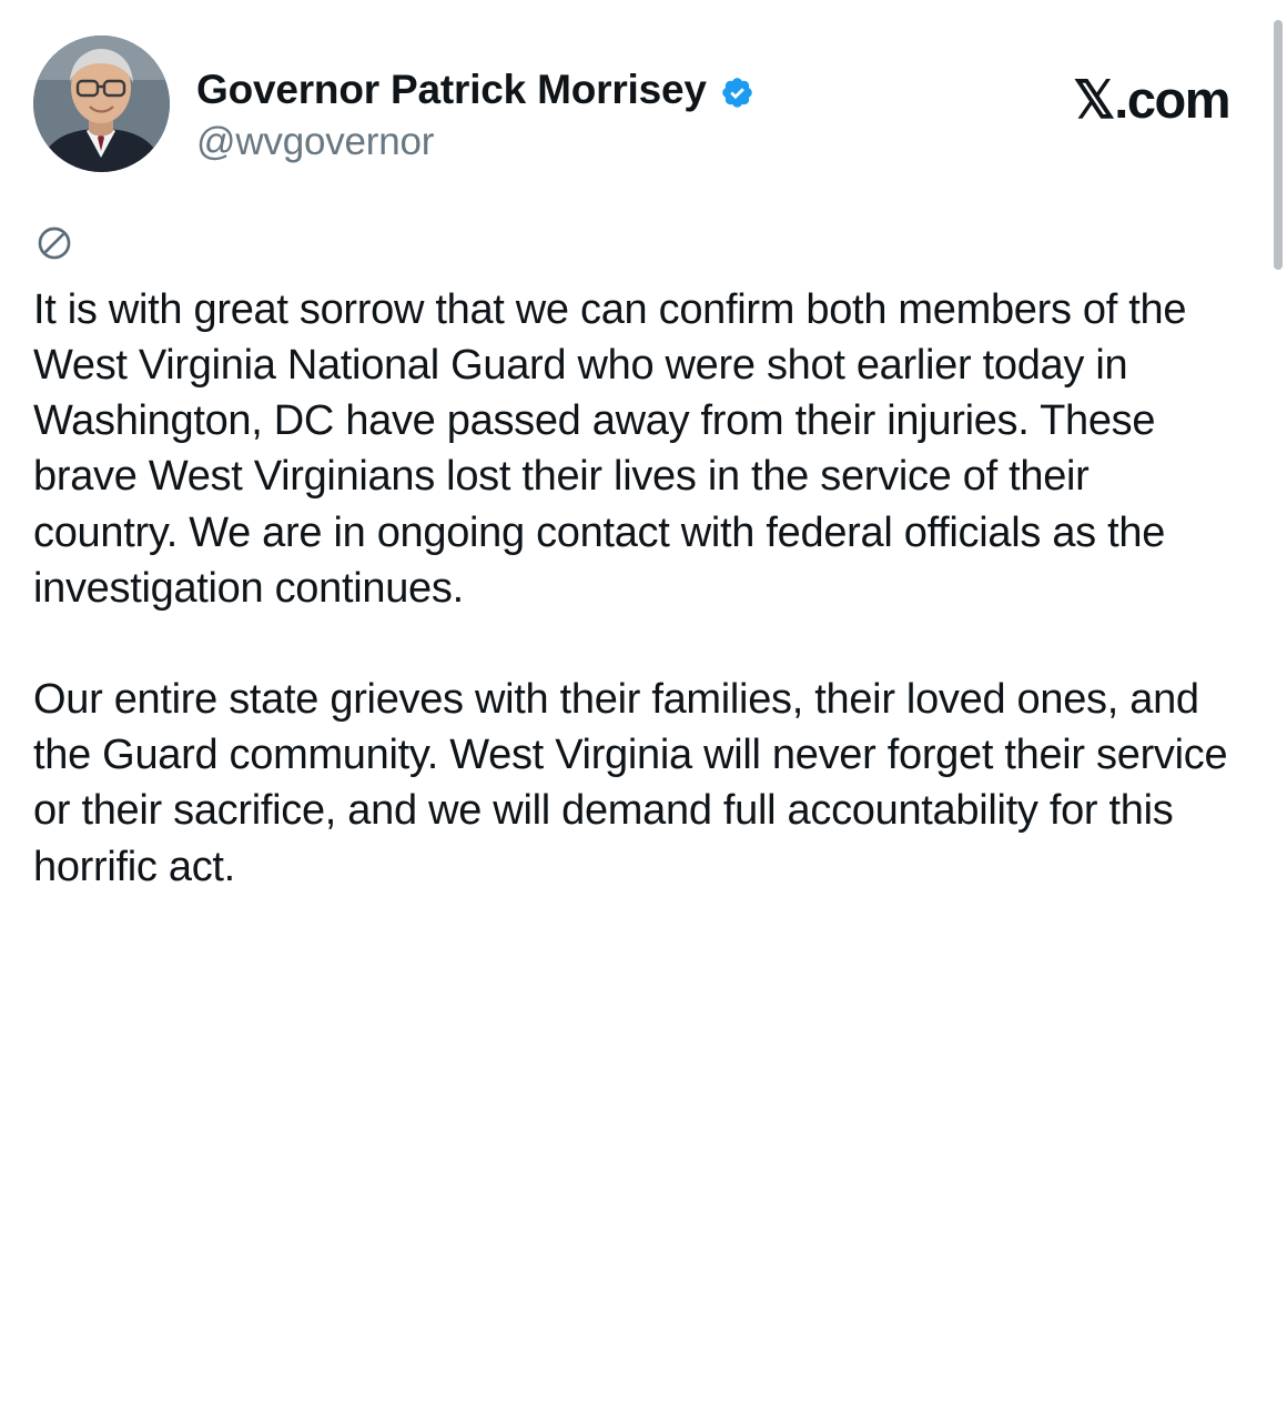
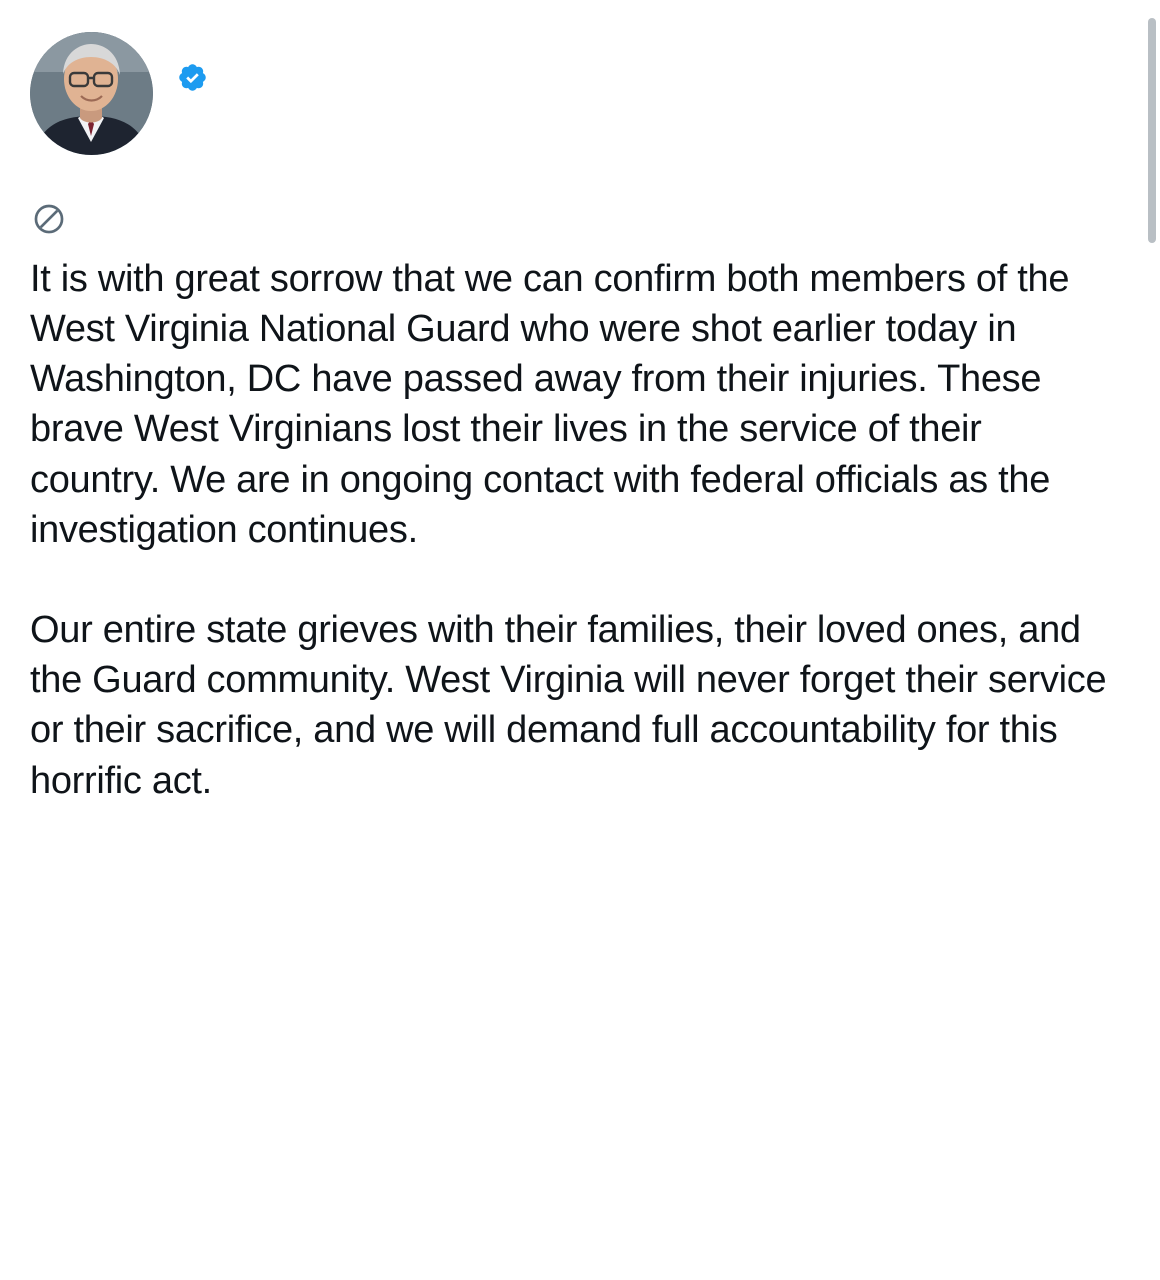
- Governor Patrick Morrisey
- @wvgovernor
- 𝕏
- .com
  It is with great sorrow that we can confirm both members of the West Virginia National Guard who were shot earlier today in Washington, DC have passed away from their injuries. These brave West Virginians lost their lives in the service of their country. We are in ongoing contact with federal officials as the investigation continues.
  Our entire state grieves with their families, their loved ones, and the Guard community. West Virginia will never forget their service or their sacrifice, and we will demand full accountability for this horrific act.
